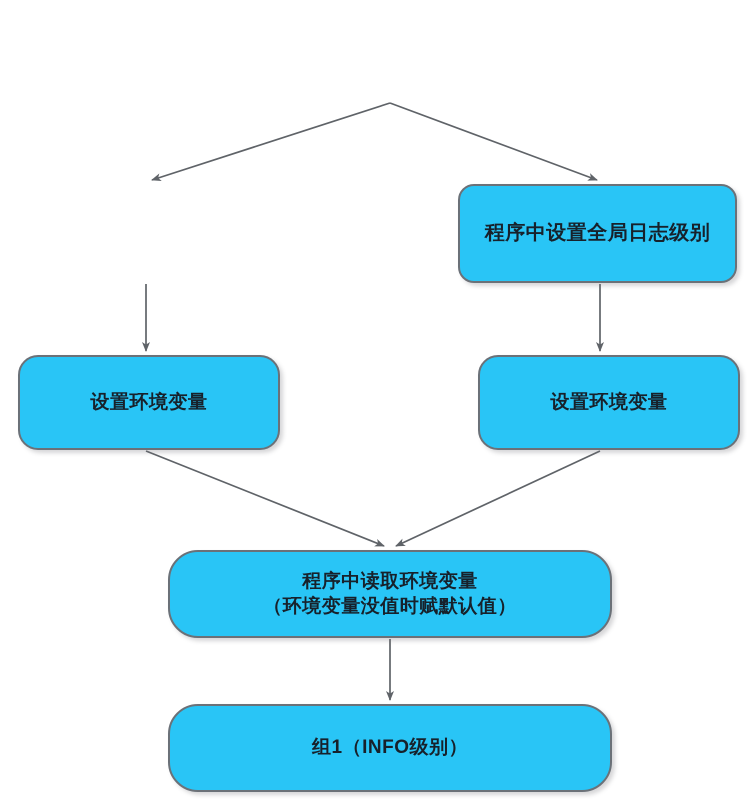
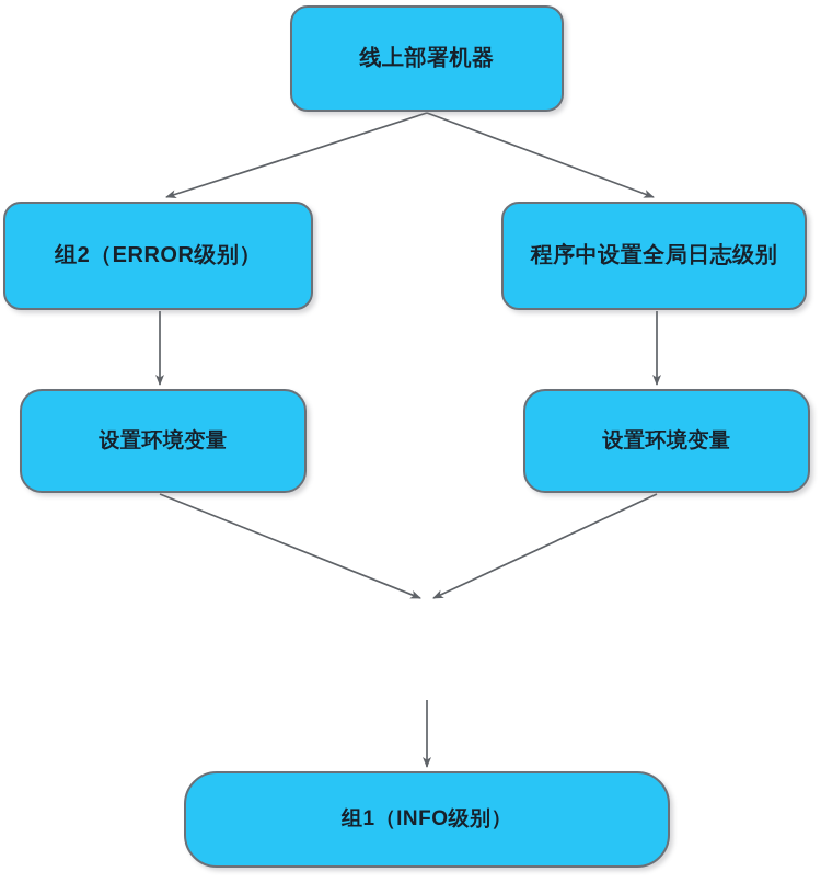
+ 线上部署机器
+ 组2（ERROR级别）
  程序中设置全局日志级别
  设置环境变量
  设置环境变量
- 程序中读取环境变量
- （环境变量没值时赋默认值）
  组1（INFO级别）
